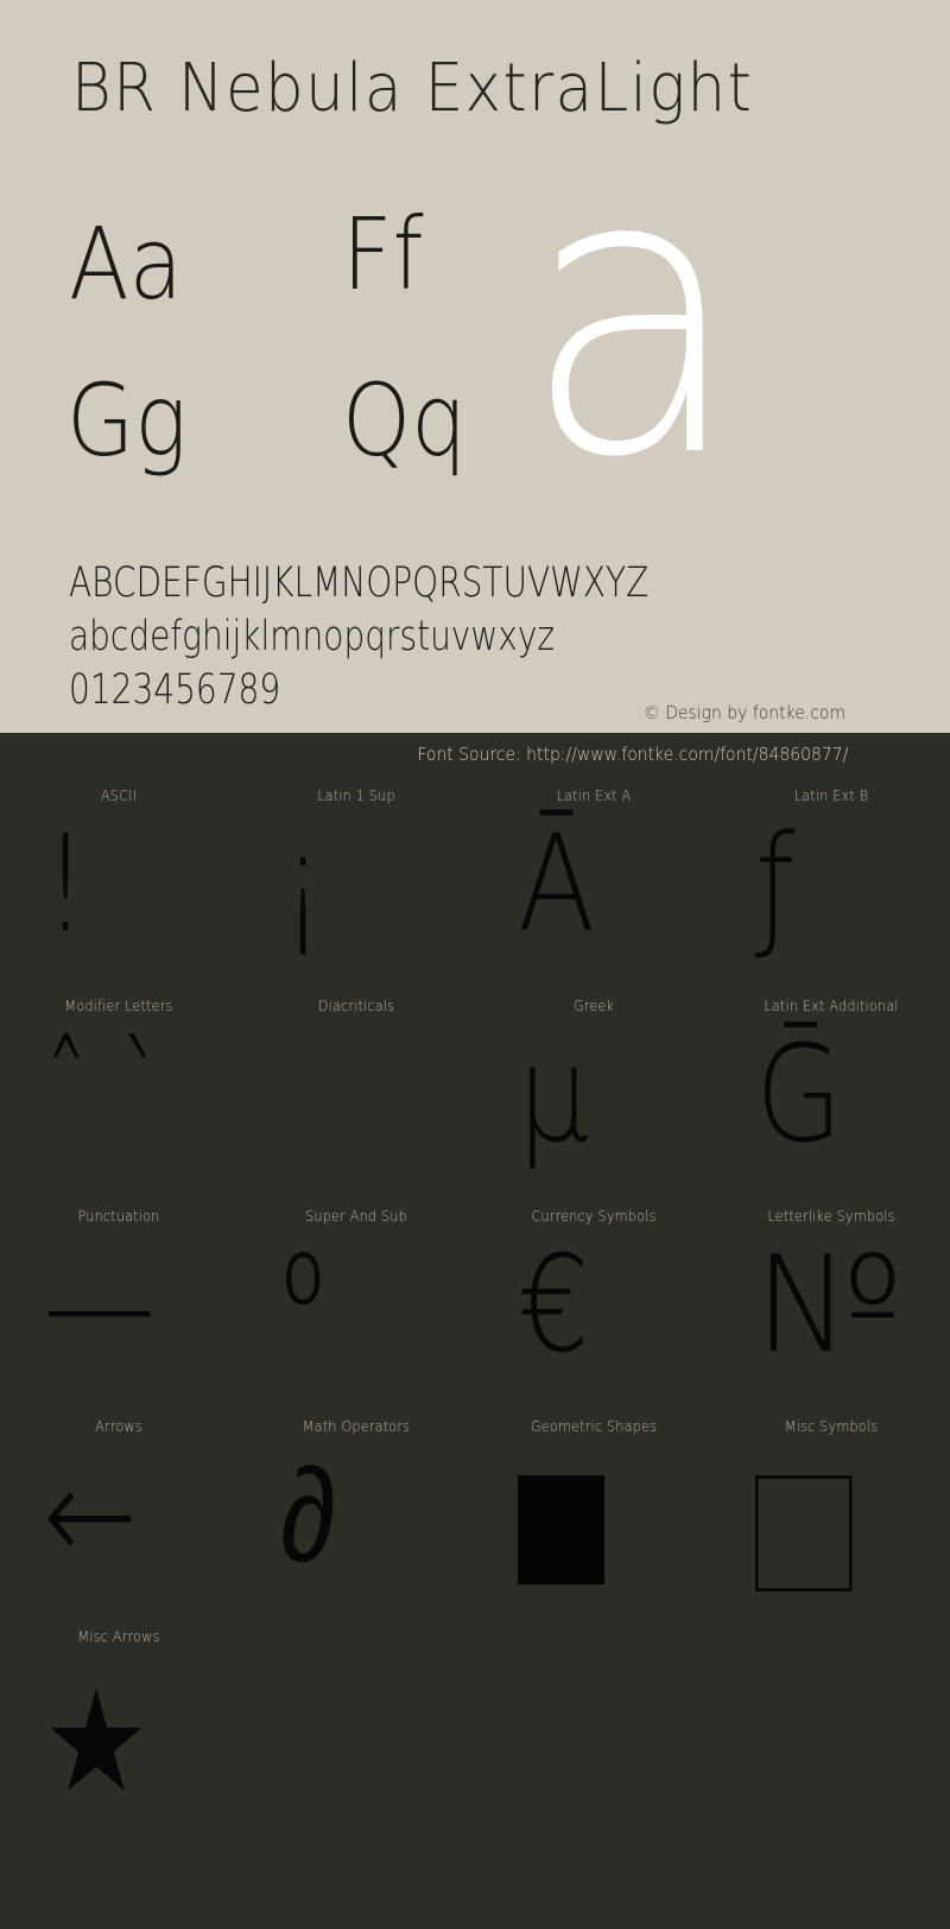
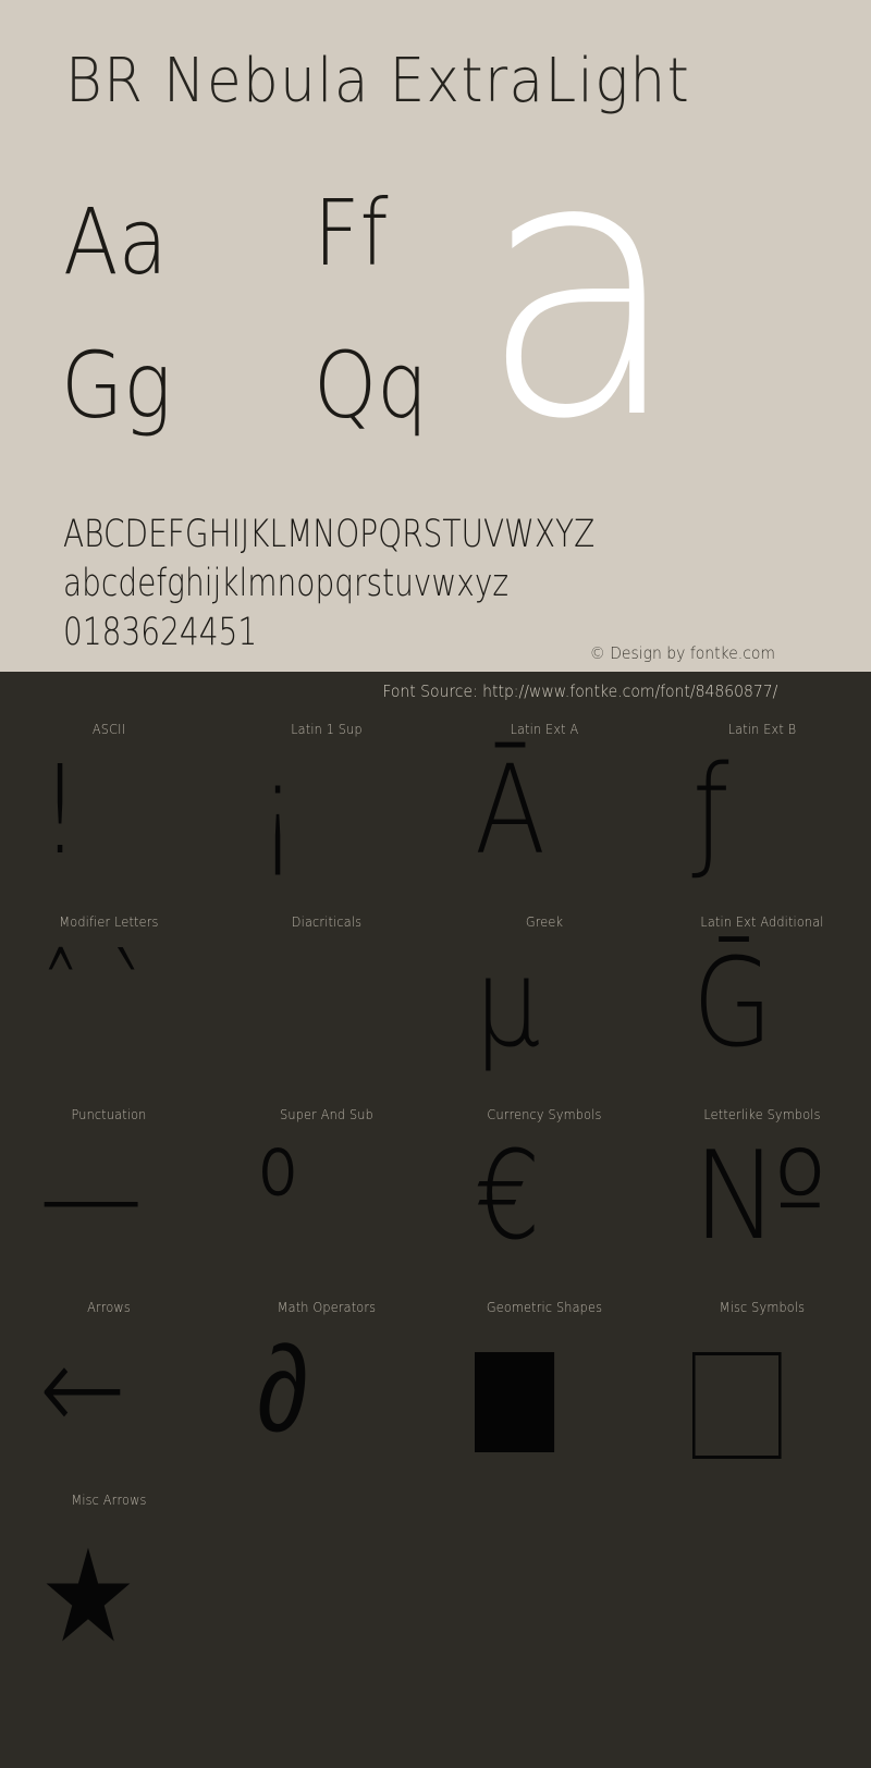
  BR Nebula ExtraLight
  Aa
  Ff
  Gg
  Qq
  a
  ABCDEFGHIJKLMNOPQRSTUVWXYZ
  abcdefghijklmnopqrstuvwxyz
- 0123456789
+ 0183624451
  © Design by fontke.com
  Font Source: http://www.fontke.com/font/84860877/
  ASCII
  !
  Latin 1 Sup
  ¡
  Latin Ext A
  Ā
  Latin Ext B
  ƒ
  Modifier Letters
  ˆ ˋ
  Diacriticals
  Greek
  μ
  Latin Ext Additional
  Ḡ
  Punctuation
  —
  Super And Sub
  ⁰
  Currency Symbols
  €
  Letterlike Symbols
  №
  Arrows
  ←
  Math Operators
  ∂
  Geometric Shapes
  Misc Symbols
  Misc Arrows
